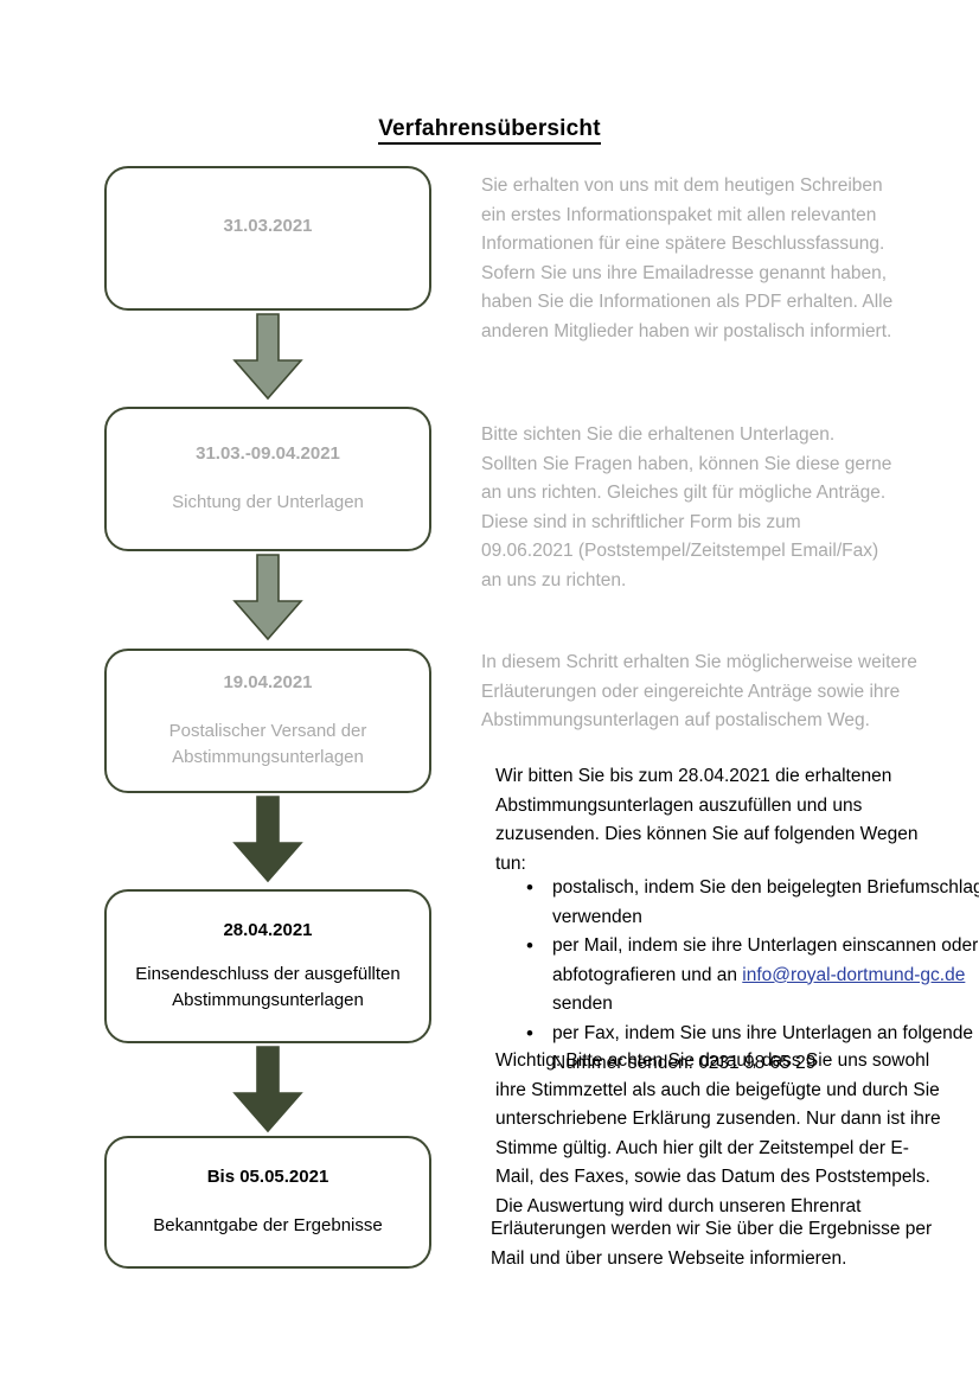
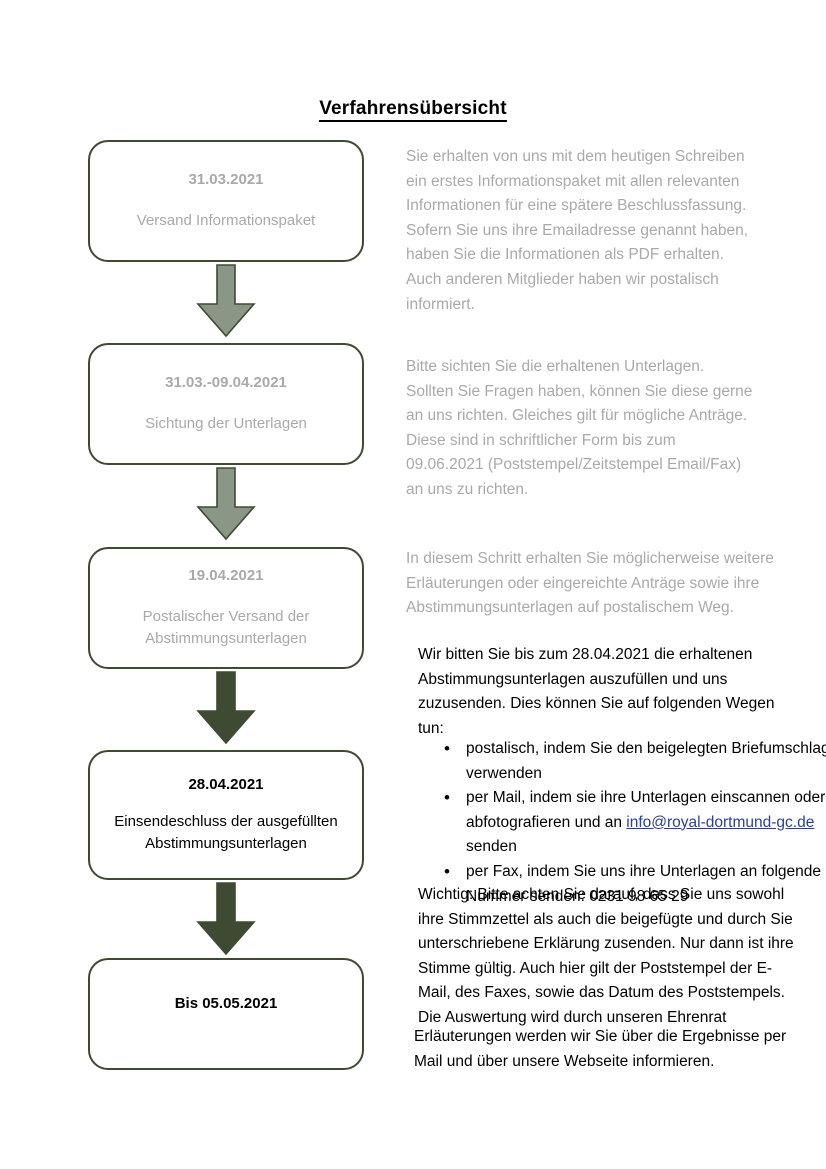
  Verfahrensübersicht
  31.03.2021
+ Versand Informationspaket
  31.03.-09.04.2021
  Sichtung der Unterlagen
  19.04.2021
  Postalischer Versand der Abstimmungsunterlagen
  28.04.2021
  Einsendeschluss der ausgefüllten Abstimmungsunterlagen
  Bis 05.05.2021
- Bekanntgabe der Ergebnisse
- Sie erhalten von uns mit dem heutigen Schreiben ein erstes Informationspaket mit allen relevanten Informationen für eine spätere Beschlussfassung. Sofern Sie uns ihre Emailadresse genannt haben, haben Sie die Informationen als PDF erhalten. Alle anderen Mitglieder haben wir postalisch informiert.
+ Sie erhalten von uns mit dem heutigen Schreiben ein erstes Informationspaket mit allen relevanten Informationen für eine spätere Beschlussfassung. Sofern Sie uns ihre Emailadresse genannt haben, haben Sie die Informationen als PDF erhalten. Auch anderen Mitglieder haben wir postalisch informiert.
  Bitte sichten Sie die erhaltenen Unterlagen. Sollten Sie Fragen haben, können Sie diese gerne an uns richten. Gleiches gilt für mögliche Anträge. Diese sind in schriftlicher Form bis zum 09.06.2021 (Poststempel/Zeitstempel Email/Fax) an uns zu richten.
  In diesem Schritt erhalten Sie möglicherweise weitere Erläuterungen oder eingereichte Anträge sowie ihre Abstimmungsunterlagen auf postalischem Weg.
  Wir bitten Sie bis zum 28.04.2021 die erhaltenen Abstimmungsunterlagen auszufüllen und uns zuzusenden. Dies können Sie auf folgenden Wegen tun:
  postalisch, indem Sie den beigelegten Briefumschlag verwenden
  per Mail, indem sie ihre Unterlagen einscannen oder abfotografieren und an info@royal-dortmund-gc.de senden
  per Fax, indem Sie uns ihre Unterlagen an folgende Nummer senden: 0231 98 65 29
- Wichtig: Bitte achten Sie darauf, dass Sie uns sowohl ihre Stimmzettel als auch die beigefügte und durch Sie unterschriebene Erklärung zusenden. Nur dann ist ihre Stimme gültig. Auch hier gilt der Zeitstempel der E-Mail, des Faxes, sowie das Datum des Poststempels. Die Auswertung wird durch unseren Ehrenrat
+ Wichtig: Bitte achten Sie darauf, dass Sie uns sowohl ihre Stimmzettel als auch die beigefügte und durch Sie unterschriebene Erklärung zusenden. Nur dann ist ihre Stimme gültig. Auch hier gilt der Poststempel der E-Mail, des Faxes, sowie das Datum des Poststempels. Die Auswertung wird durch unseren Ehrenrat
  Erläuterungen werden wir Sie über die Ergebnisse per Mail und über unsere Webseite informieren.
